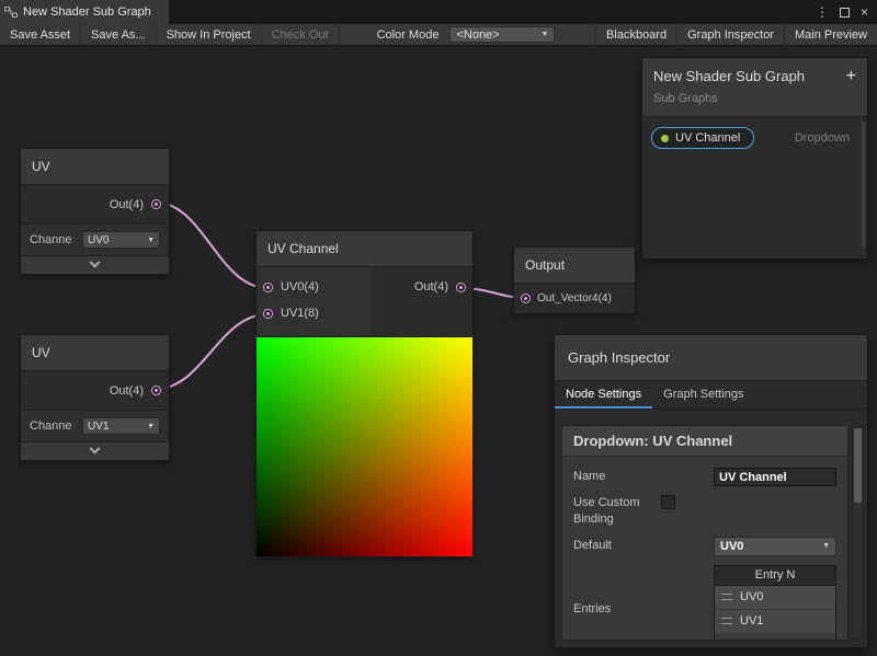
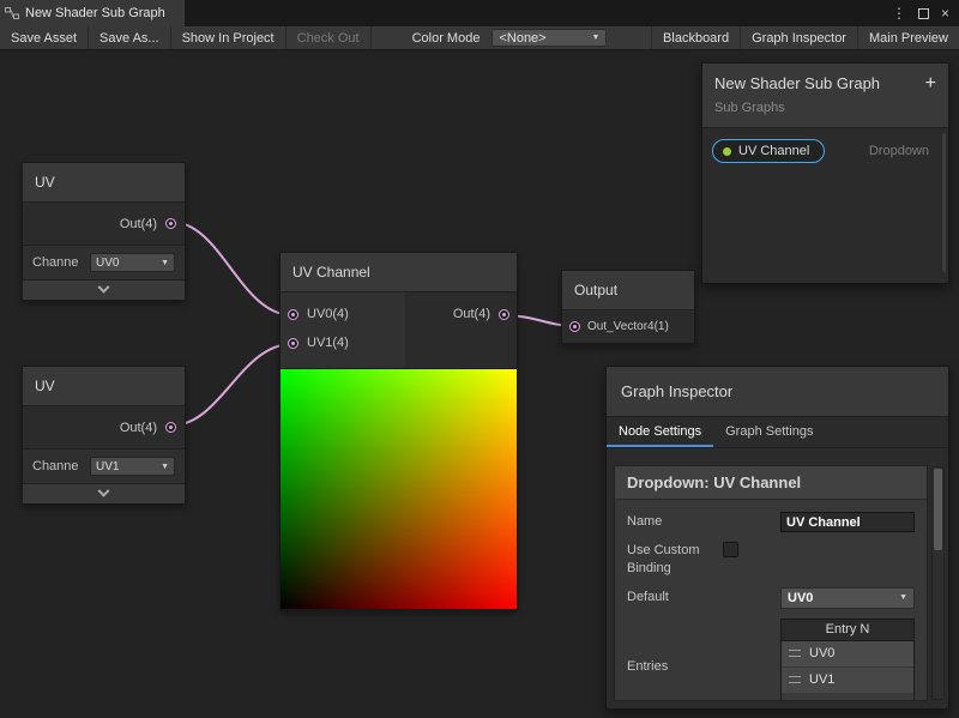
  New Shader Sub Graph
  ⋮
  ×
  Save Asset
  Save As...
  Show In Project
  Check Out
  Color Mode
  <None>
  Blackboard
  Graph Inspector
  Main Preview
  UV
  Out(4)
  Channe
  UV0
  UV
  Out(4)
  Channe
  UV1
  UV Channel
  UV0(4)
- UV1(8)
+ UV1(4)
  Out(4)
  Output
- Out_Vector4(4)
+ Out_Vector4(1)
  New Shader Sub Graph
  Sub Graphs
  +
  UV Channel
  Dropdown
  Graph Inspector
  Node Settings
  Graph Settings
  Dropdown: UV Channel
  Name
  UV Channel
  Use Custom Binding
  Default
  UV0
  Entries
  Entry N
  UV0
  UV1
